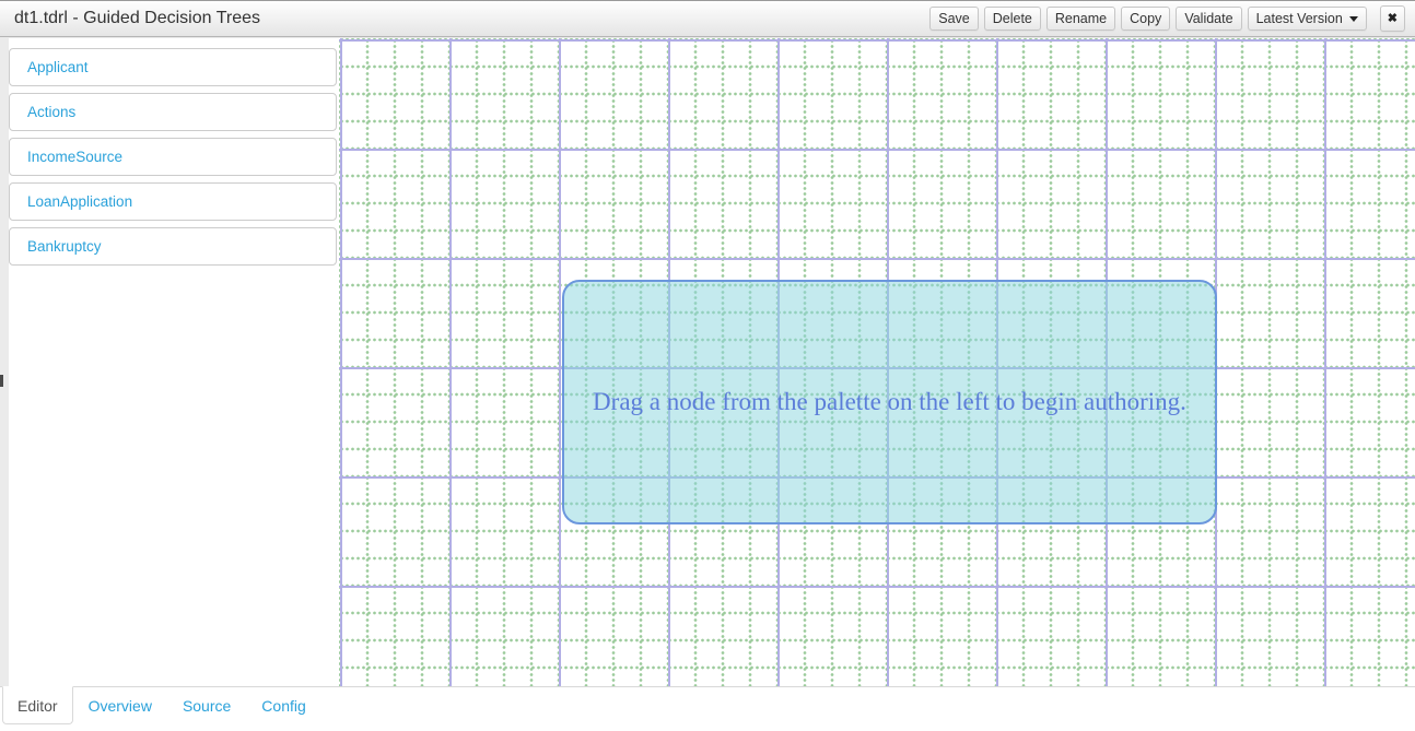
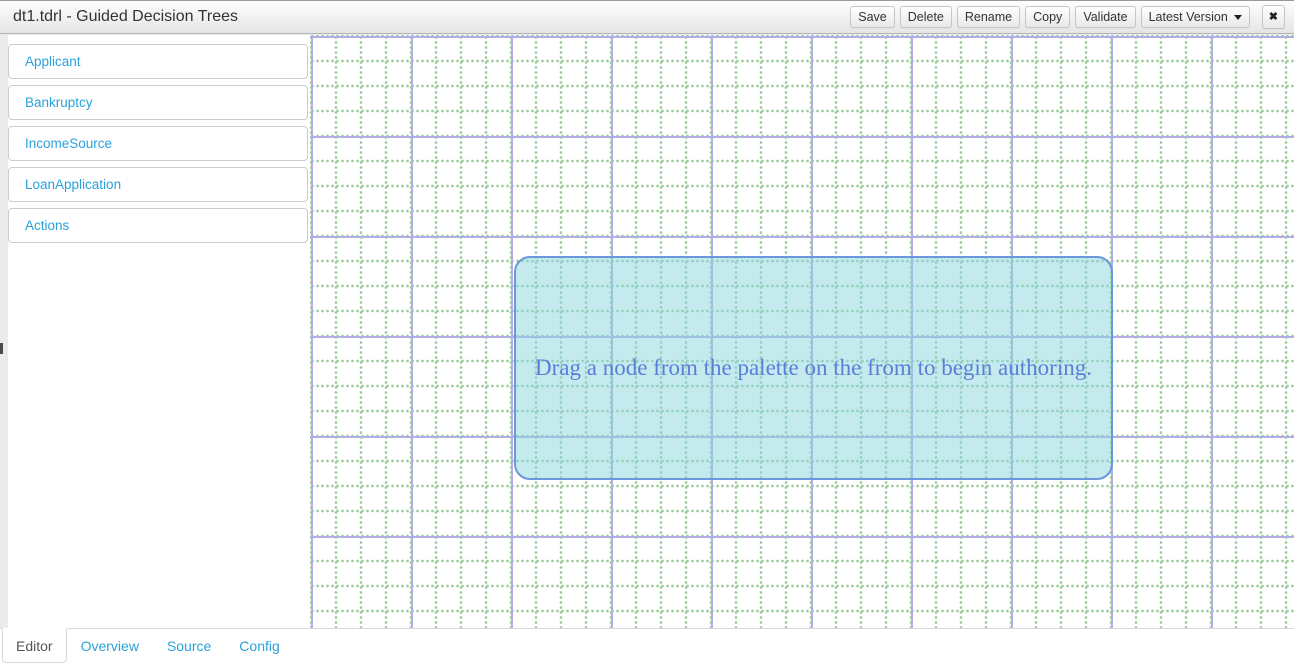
  dt1.tdrl - Guided Decision Trees
  Save
  Delete
  Rename
  Copy
  Validate
  Latest Version
  ✖
  Applicant
- Actions
+ Bankruptcy
  IncomeSource
  LoanApplication
- Bankruptcy
+ Actions
- Drag a node from the palette on the left to begin authoring.
+ Drag a node from the palette on the from to begin authoring.
  Editor
  Overview
  Source
  Config
